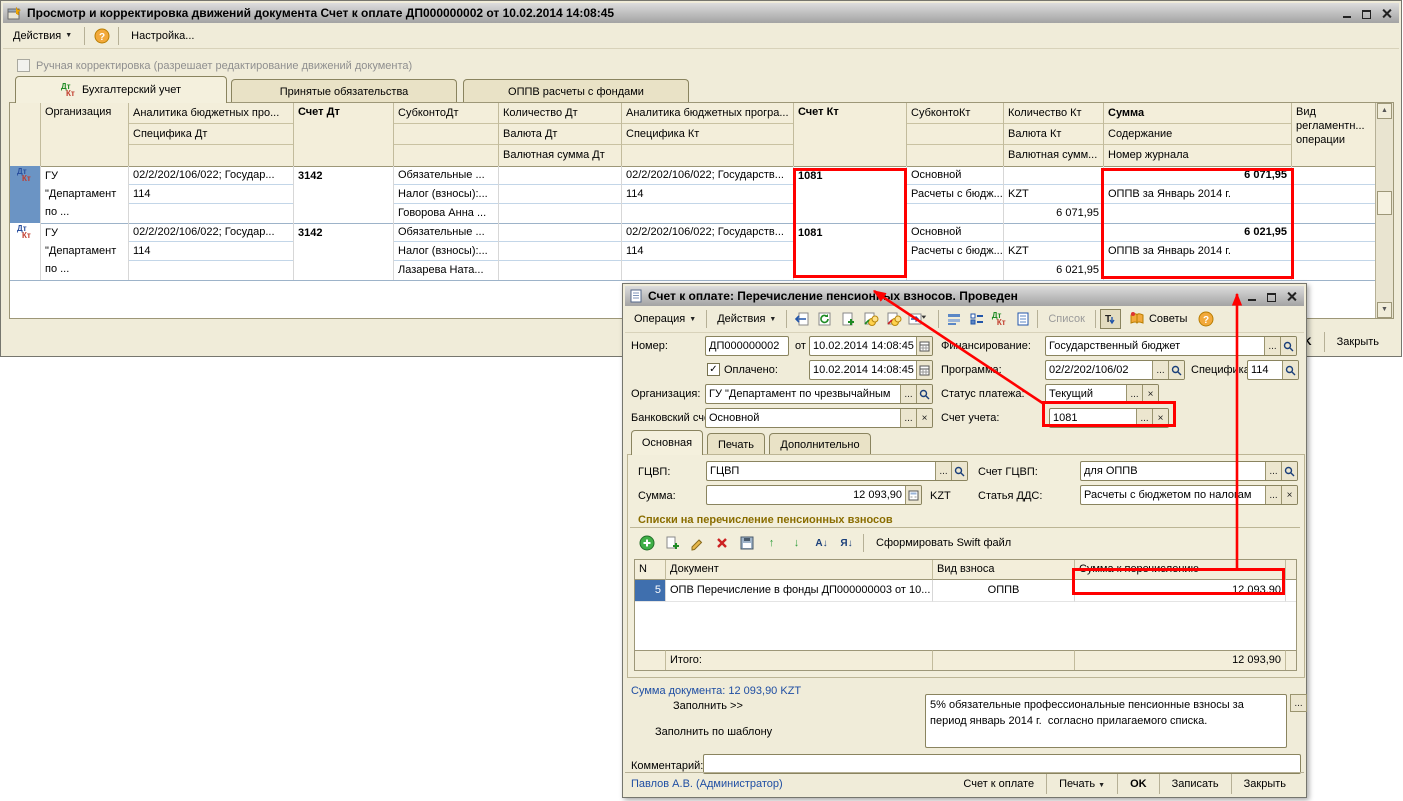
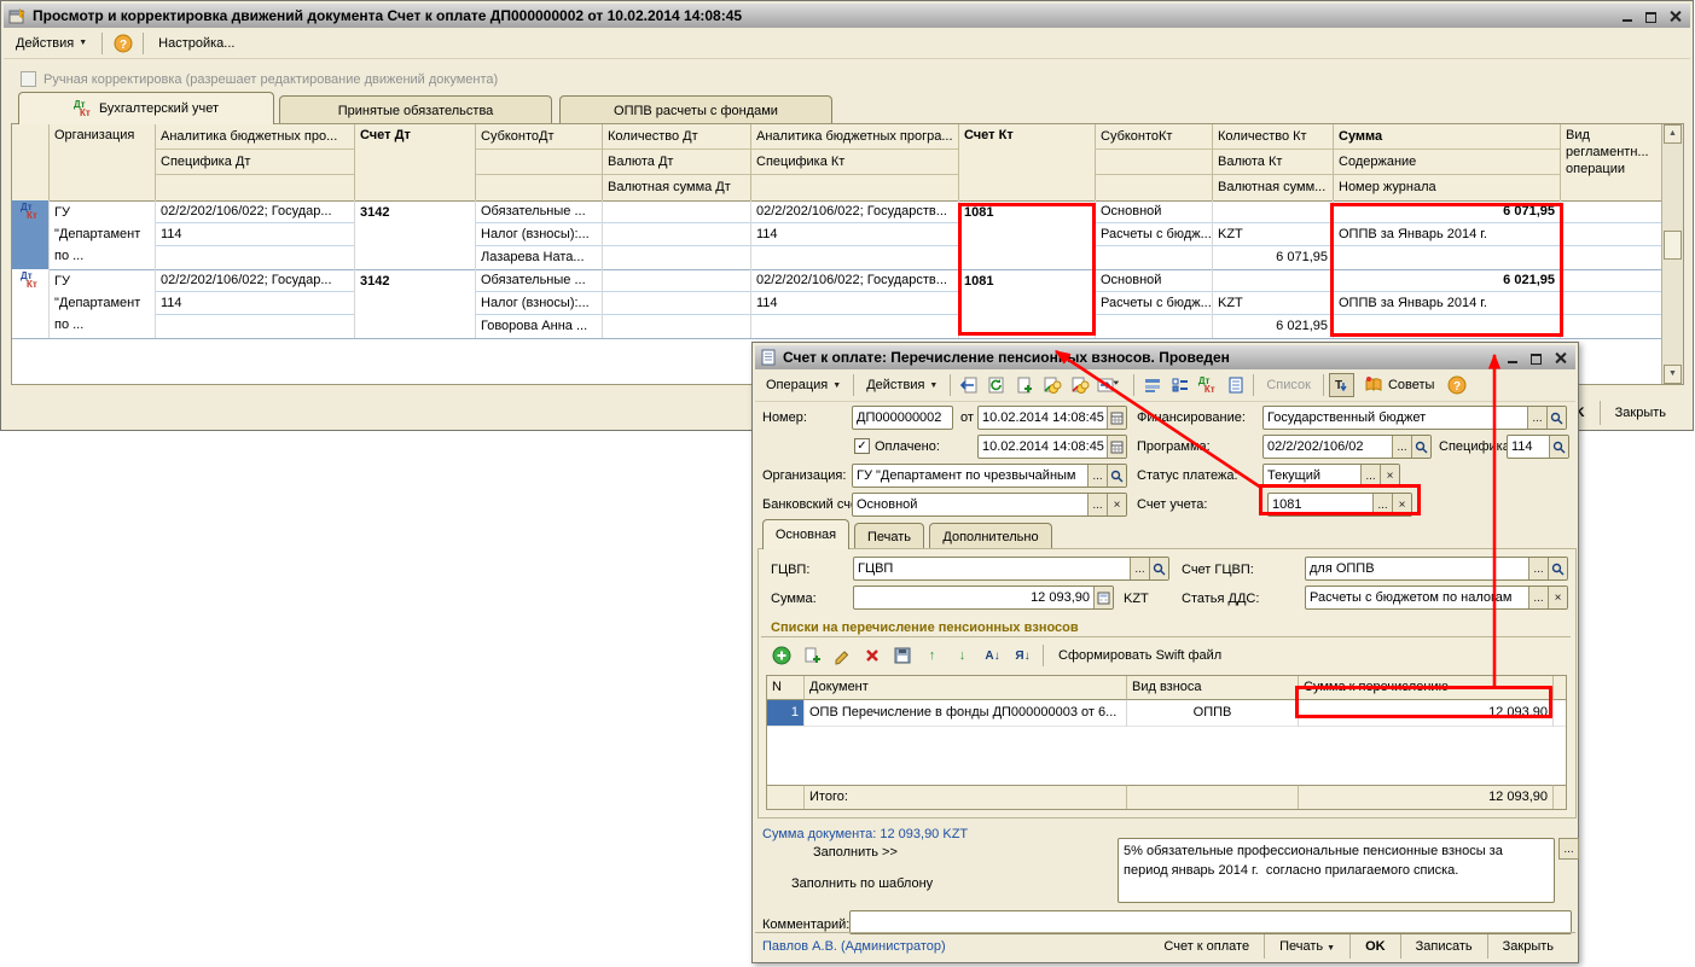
  Просмотр и корректировка движений документа Счет к оплате ДП000000002 от 10.02.2014 14:08:45
  Действия
  ?
  Настройка...
  Ручная корректировка (разрешает редактирование движений документа)
  Дт
  Кт
  Бухгалтерский учет
  Принятые обязательства
  ОППВ расчеты с фондами
  Организация
  Аналитика бюджетных про...
  Специфика Дт
  Счет Дт
  СубконтоДт
  Количество Дт
  Валюта Дт
  Валютная сумма Дт
  Аналитика бюджетных програ...
  Специфика Кт
  Счет Кт
  СубконтоКт
  Количество Кт
  Валюта Кт
  Валютная сумм...
  Сумма
  Содержание
  Номер журнала
  Вид регламентн... операции
  Дт
  Кт
  ГУ "Департамент по ...
  02/2/202/106/022; Государ...
  114
  3142
  Обязательные ...
  Налог (взносы):...
- Говорова Анна ...
+ Лазарева Ната...
  02/2/202/106/022; Государств...
  114
  1081
  Основной
  Расчеты с бюдж...
  KZT
  6 071,95
  6 071,95
  ОППВ за Январь 2014 г.
  Дт
  Кт
  ГУ "Департамент по ...
  02/2/202/106/022; Государ...
  114
  3142
  Обязательные ...
  Налог (взносы):...
- Лазарева Ната...
+ Говорова Анна ...
  02/2/202/106/022; Государств...
  114
  1081
  Основной
  Расчеты с бюдж...
  KZT
  6 021,95
  6 021,95
  ОППВ за Январь 2014 г.
  Закрыть
  Счет к оплате: Перечисление пенсионых взносов. Проведен
  Операция
  Действия
  Дт
  Кт
  Список
  T
  Советы
  ?
  Номер:
  ДП000000002
  от
  10.02.2014 14:08:45
  Фиансирование:
  Государственный бюджет
  ...
  ✓
  Оплачено:
  10.02.2014 14:08:45
  Программа:
  02/2/202/106/02
  ...
  Специфик
  114
  Организация:
  ГУ "Департамент по чрезвычайным
  ...
  Статус платежа:
  Текущий
  ...
  ×
  Банковский сч
  Основной
  ...
  ×
  Счет учета:
  1081
  ...
  ×
  Основная
  Печать
  Дополнительно
  ГЦВП:
  ГЦВП
  ...
  Счет ГЦВП:
  для ОППВ
  ...
  Сумма:
  12 093,90
  KZT
  Статья ДДС:
  Расчеты с бюджетом по налоам
  ...
  ×
  Списки на перечисление пенсионных взносов
  ↑
  ↓
  А↓
  Я↓
  Сформировать Swift файл
  N
  Документ
  Вид взноса
  Сумма к перечислению
- 5
+ 1
- ОПВ Перечисление в фонды ДП000000003 от 10...
+ ОПВ Перечисление в фонды ДП000000003 от 6...
  ОППВ
  12 093,90
  Итого:
  12 093,90
  Сумма документа: 12 093,90 KZT
  Заполнить >>
  Заполнить по шаблону
  ...
  Комментарий:
  Павлов А.В. (Администратор)
  Счет к оплате
  Печать
  OK
  Записать
  Закрыть
